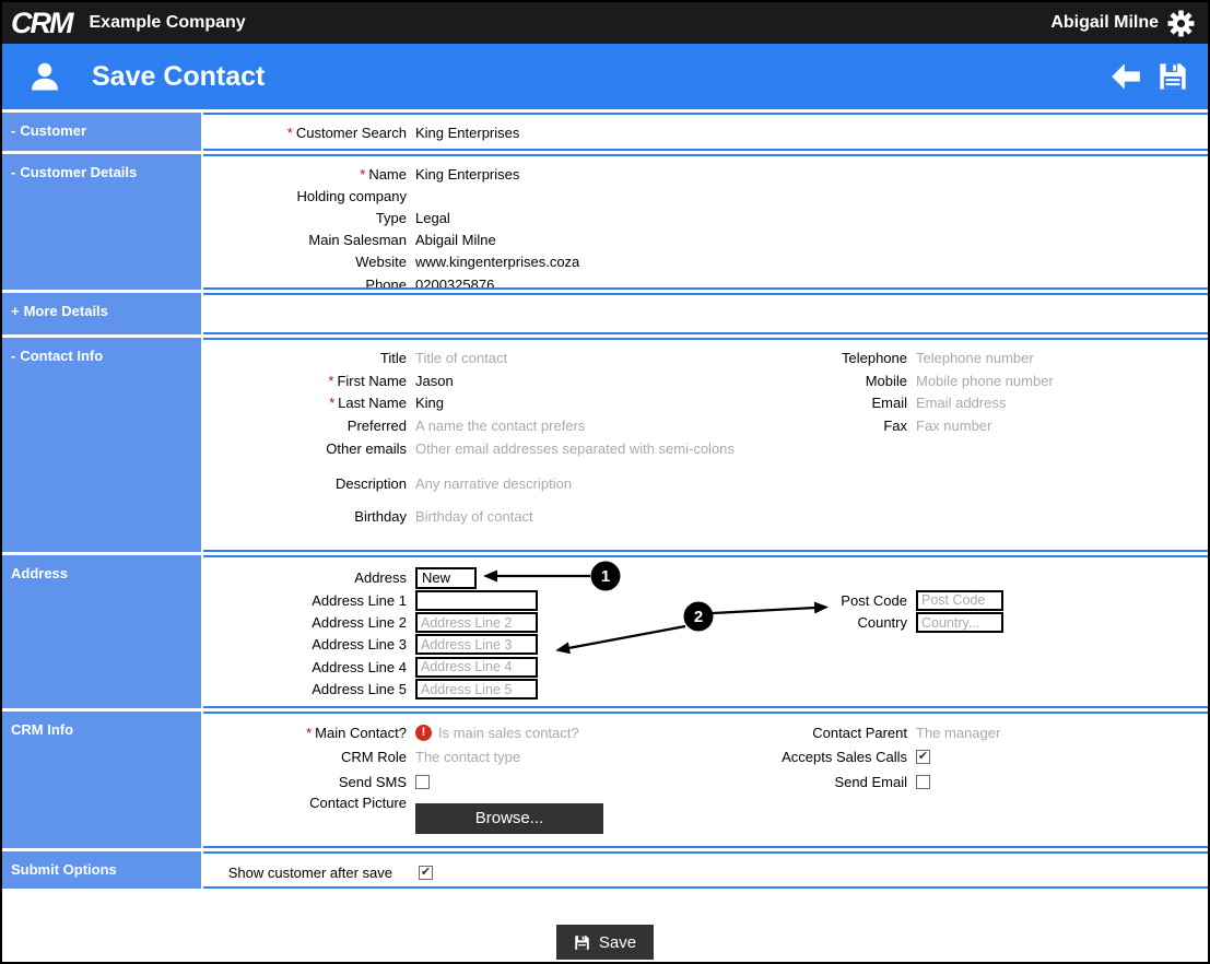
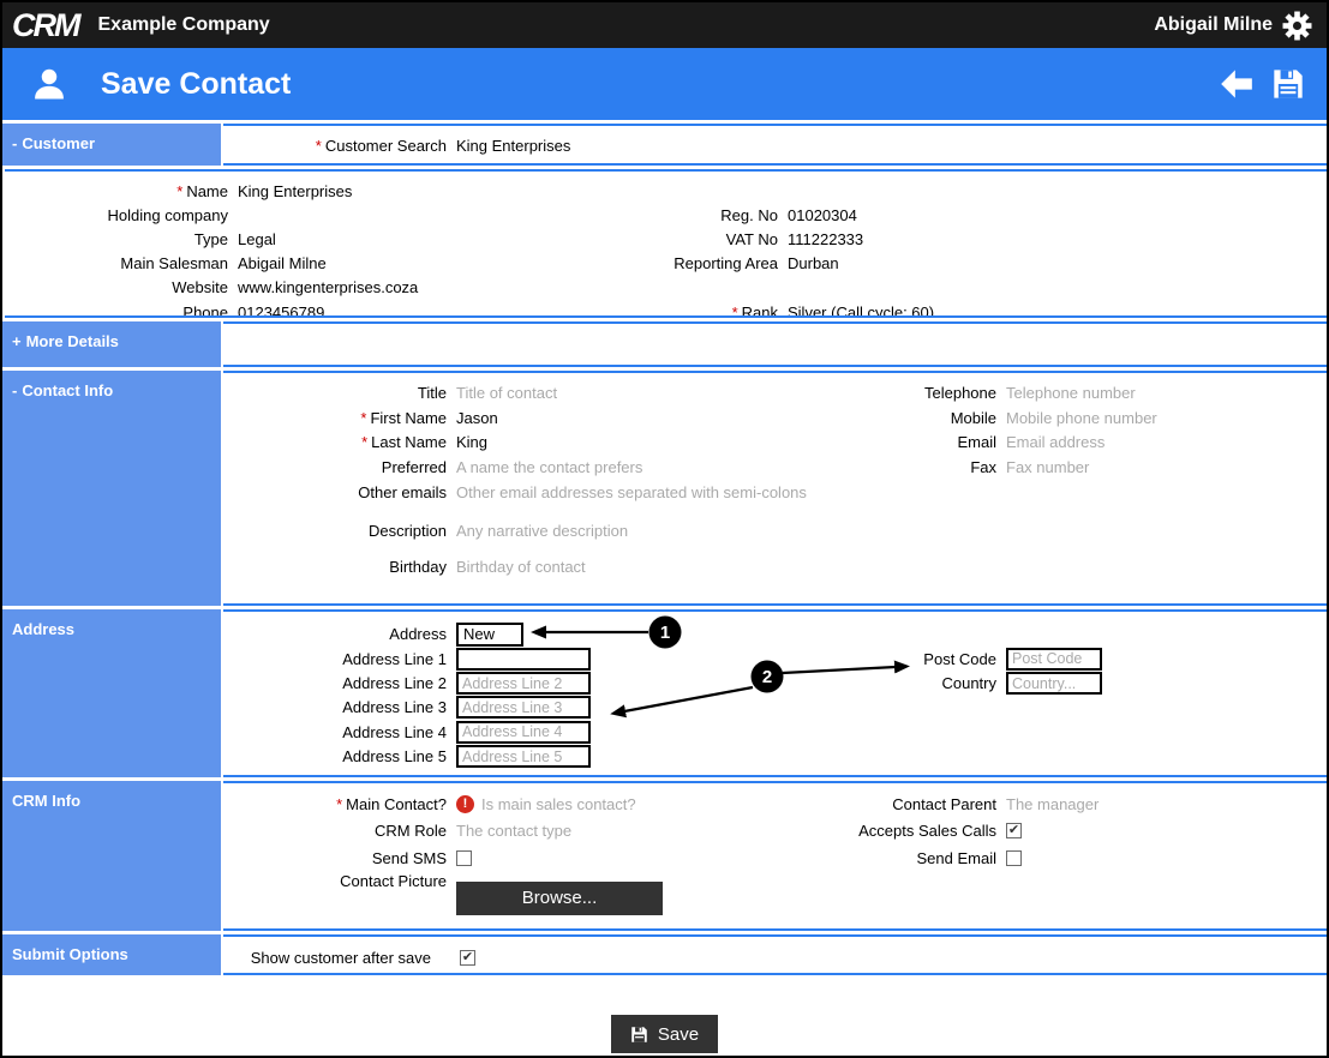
  CRM
  Example Company
  Abigail Milne
  Save Contact
  - Customer
  * Customer Search
  King Enterprises
- - Customer Details
  * Name
  King Enterprises
  Holding company
  Type
  Legal
  Main Salesman
  Abigail Milne
  Website
  www.kingenterprises.coza
  Phone
- 0200325876
+ 0123456789
+ Reg. No
+ 01020304
+ VAT No
+ 111222333
+ Reporting Area
+ Durban
+ * Rank
+ Silver (Call cycle: 60)
  + More Details
  - Contact Info
  Title
  Title of contact
  * First Name
  Jason
  * Last Name
  King
  Preferred
  A name the contact prefers
  Other emails
  Other email addresses separated with semi-colons
  Description
  Any narrative description
  Birthday
  Birthday of contact
  Telephone
  Telephone number
  Mobile
  Mobile phone number
  Email
  Email address
  Fax
  Fax number
  Address
  Address
  New
  Address Line 1
  Address Line 2
  Address Line 2
  Address Line 3
  Address Line 3
  Address Line 4
  Address Line 4
  Address Line 5
  Address Line 5
  Post Code
  Post Code
  Country
  Country...
  CRM Info
  * Main Contact?
  !
  Is main sales contact?
  CRM Role
  The contact type
  Send SMS
  Contact Picture
  Browse...
  Contact Parent
  The manager
  Accepts Sales Calls
  ✔
  Send Email
  Submit Options
  Show customer after save
  ✔
  Save
  1
  2
